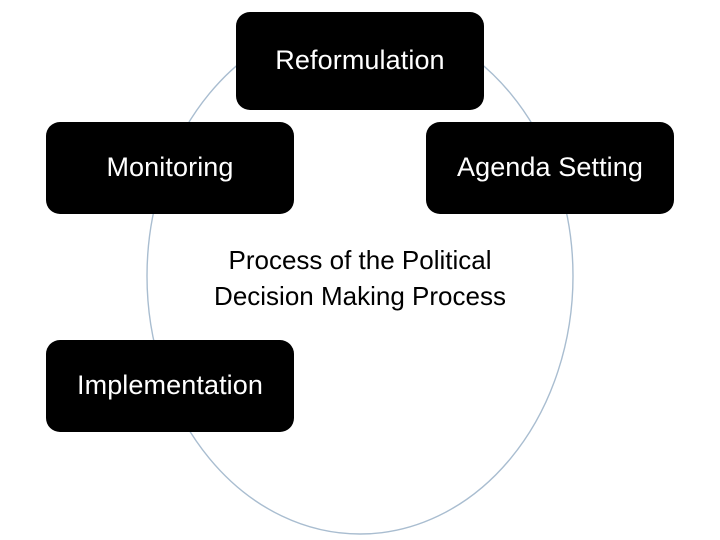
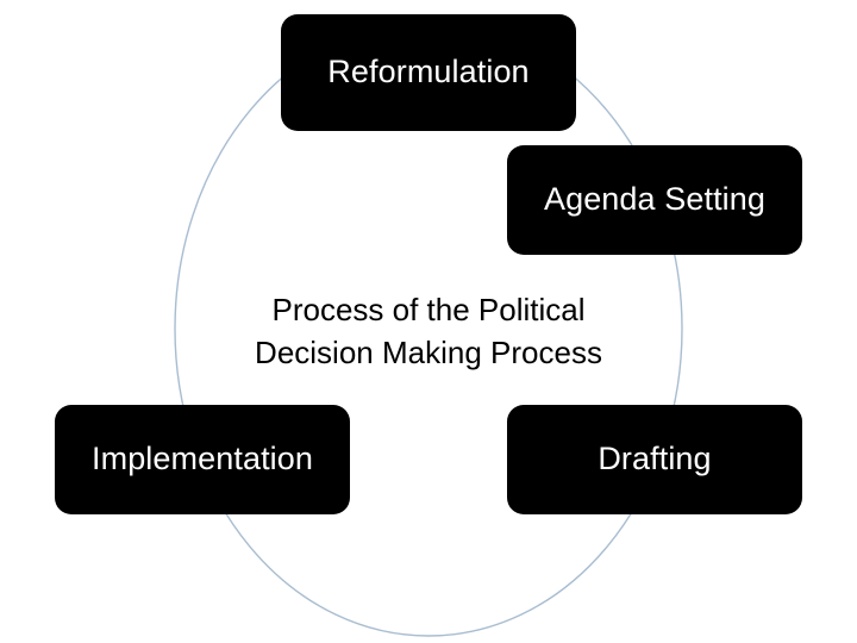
  Reformulation
- Monitoring
  Agenda Setting
  Process of the Political
  Decision Making Process
  Implementation
+ Drafting
